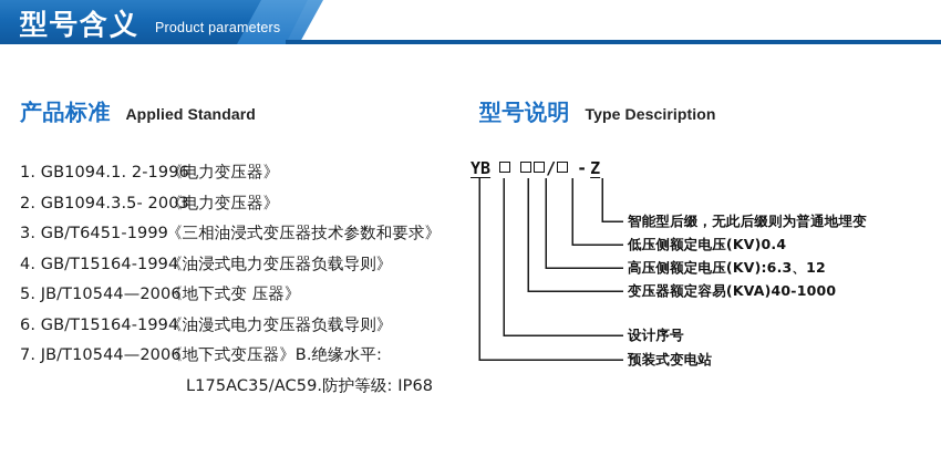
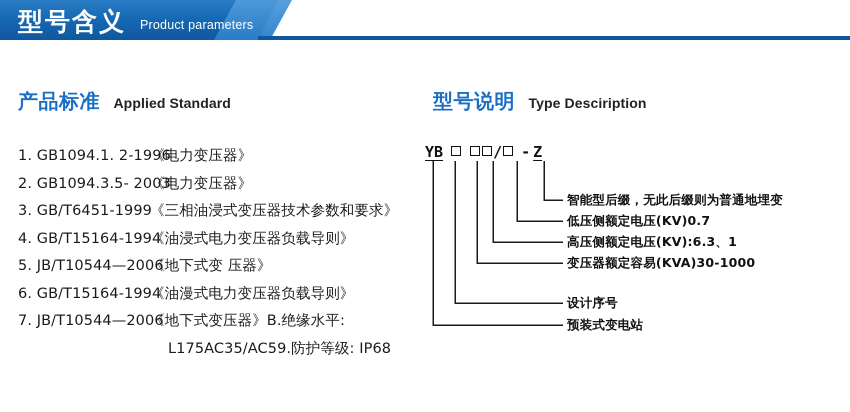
  型号含义
  Product parameters
  产品标准 Applied Standard
  型号说明 Type Desciription
  1. GB1094.1. 2-19
  《电力变压器》
  2. GB1094.3.5- 20
  《电力变压器》
  3. GB/T6451-1999
  《三相油浸式变压器技术参数和要求》
  4. GB/T15164-199
  《油浸式电力变压器负载导则》
  5. JB/T10544—200
  《地下式变 压器》
  6. GB/T15164-199
  《油漫式电力变压器负载导则》
  7. JB/T10544—200
  《地下式变压器》B.绝缘水平:
  L175AC35/AC59.防护等级: IP68
  YB / - Z
  智能型后缀，无此后缀则为普通地埋变
- 低压侧额定电压(KV)0.4
+ 低压侧额定电压(KV)0.7
- 高压侧额定电压(KV):6.3、12
+ 高压侧额定电压(KV):6.3、1
- 变压器额定容易(KVA)40-1000
+ 变压器额定容易(KVA)30-1000
  设计序号
  预装式变电站
